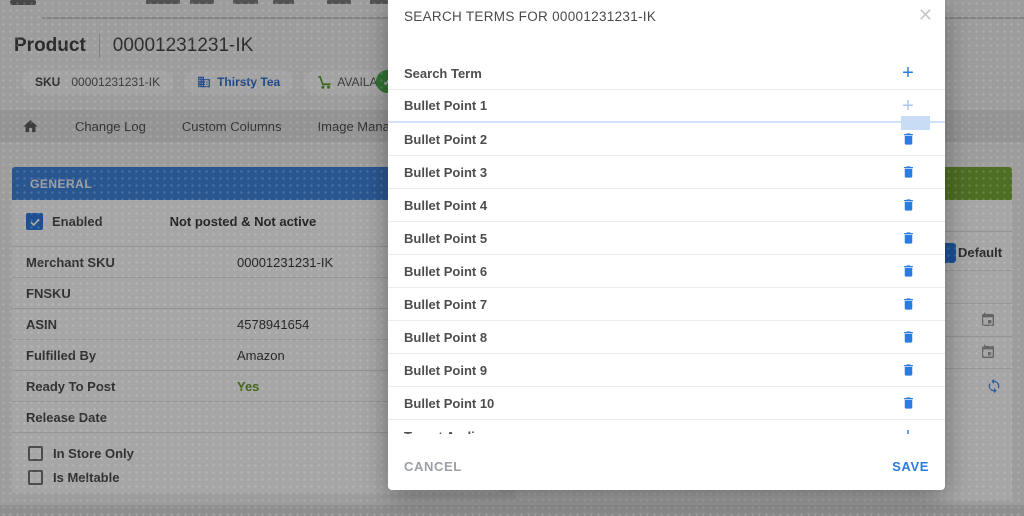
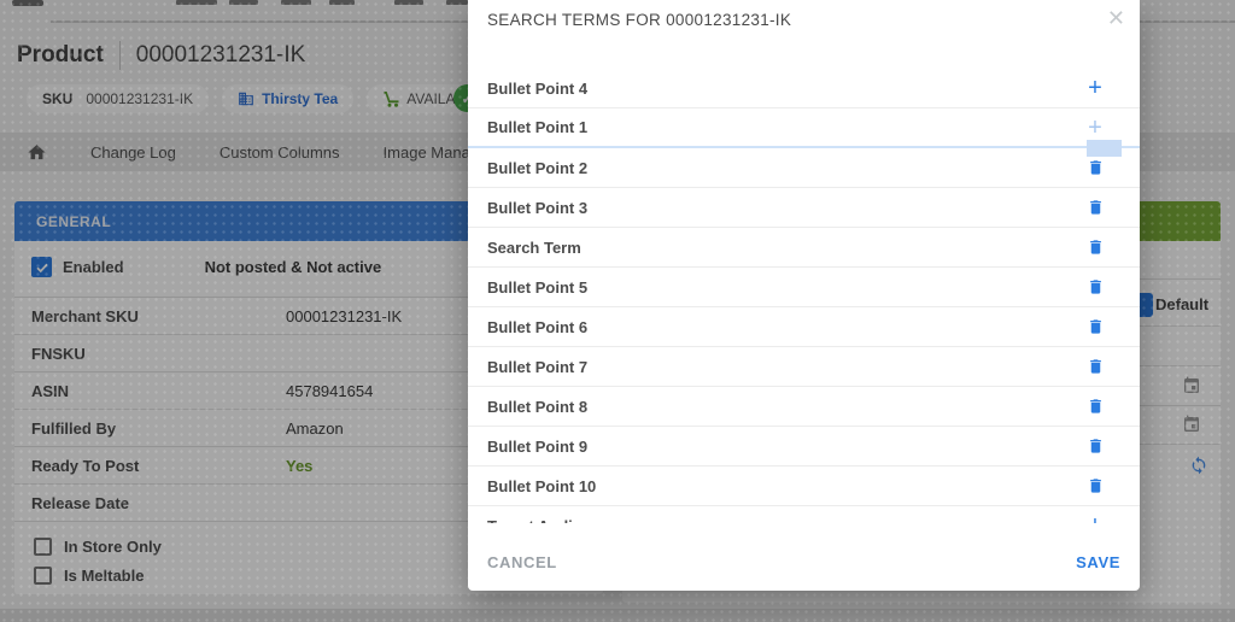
  SEARCH TERMS FOR 00001231231-IK
  ✕
- Search Term
+ Bullet Point 4
  +
  Bullet Point 1
  +
  Bullet Point 2
  Bullet Point 3
- Bullet Point 4
+ Search Term
  Bullet Point 5
  Bullet Point 6
  Bullet Point 7
  Bullet Point 8
  Bullet Point 9
  Bullet Point 10
  CANCEL
  SAVE
